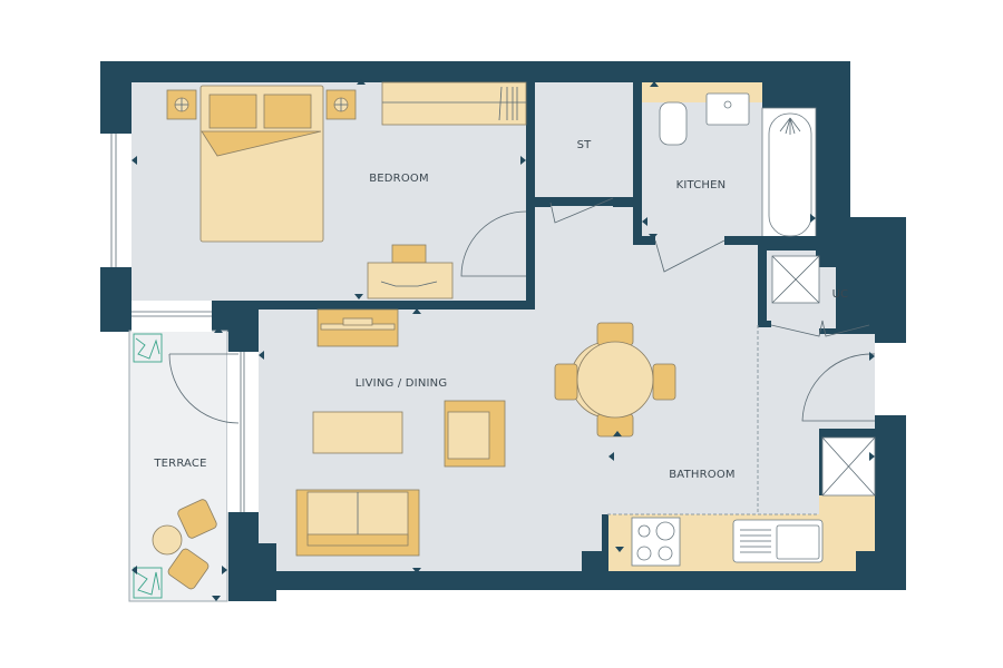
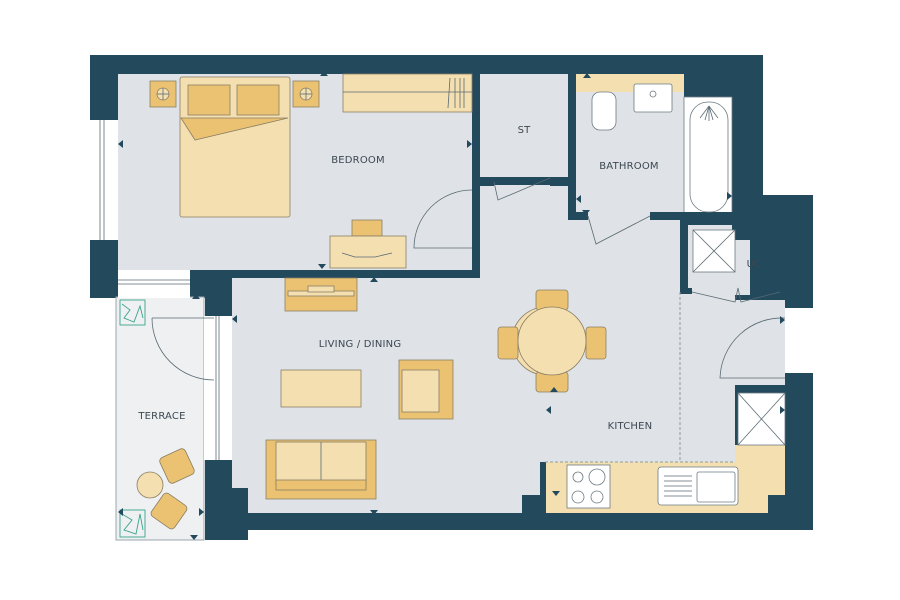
  BEDROOM
  ST
- KITCHEN
+ BATHROOM
  UC
  LIVING / DINING
- BATHROOM
+ KITCHEN
  TERRACE
